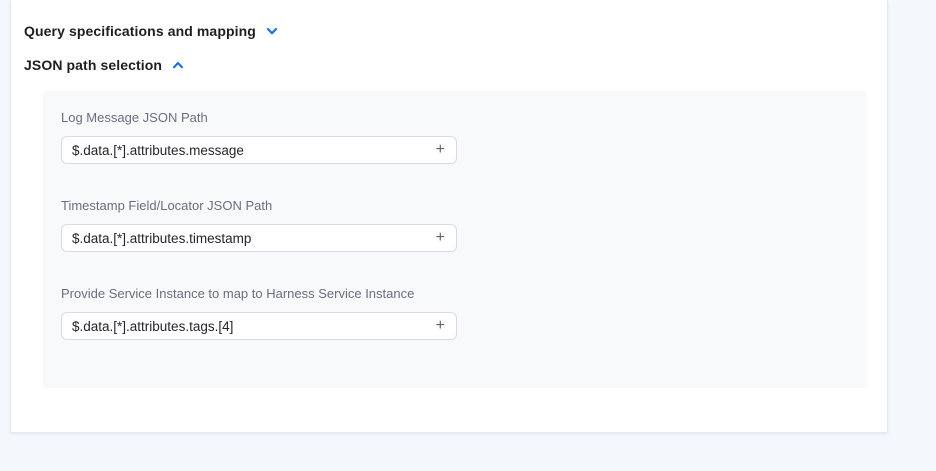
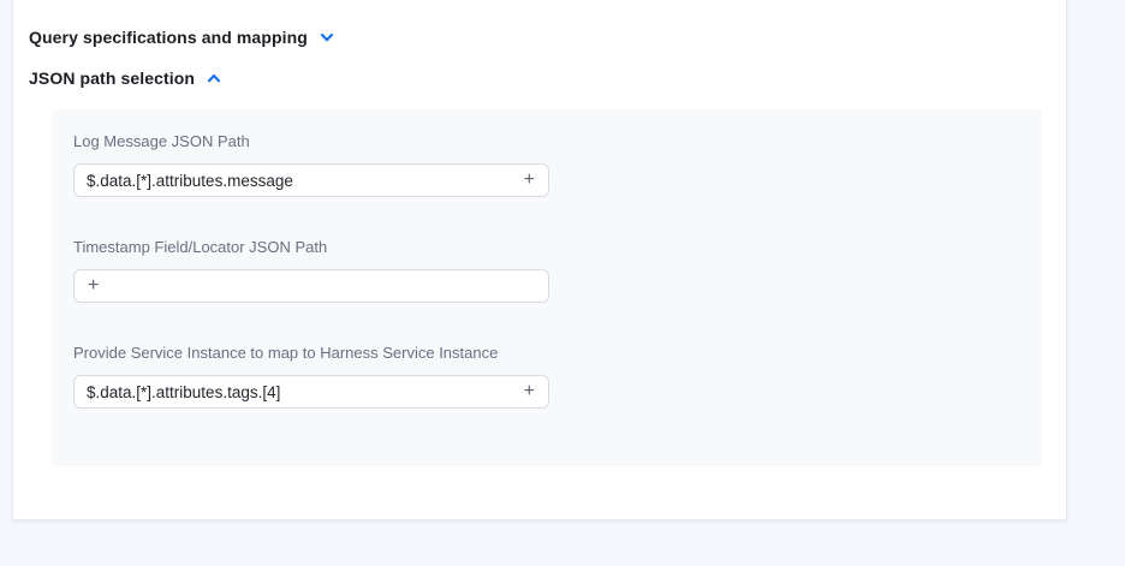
  Query specifications and mapping
  JSON path selection
  Log Message JSON Path
  $.data.[*].attributes.message
  +
  Timestamp Field/Locator JSON Path
- $.data.[*].attributes.timestamp
  +
  Provide Service Instance to map to Harness Service Instance
  $.data.[*].attributes.tags.[4]
  +
